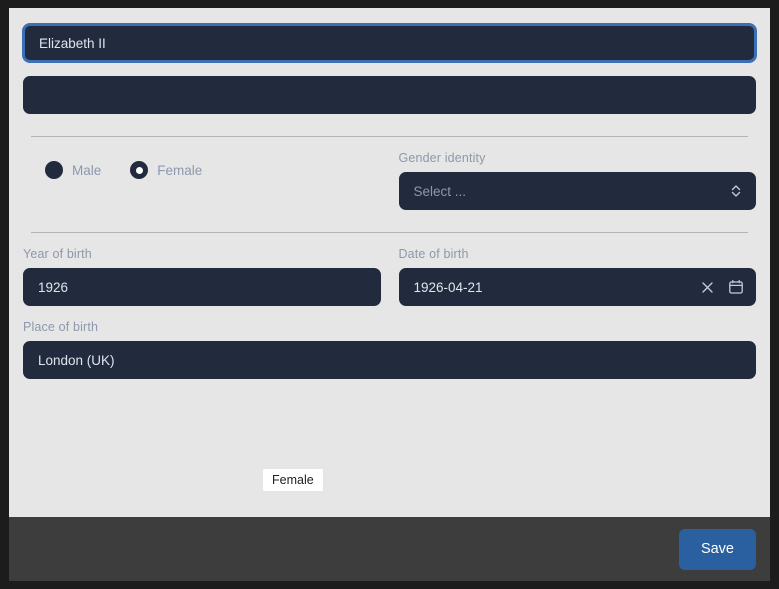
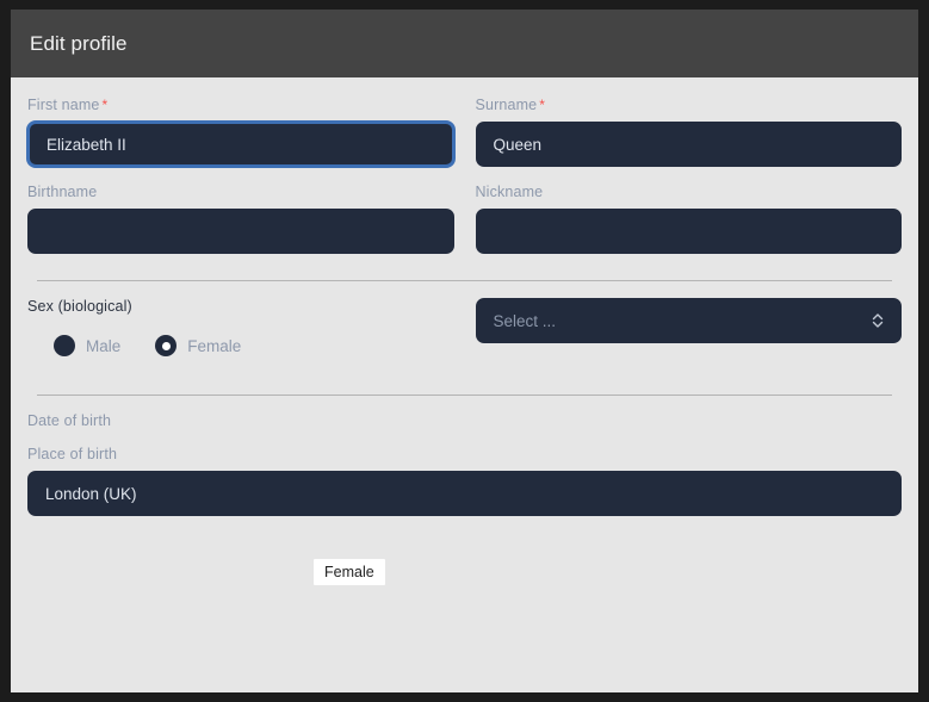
+ Edit profile
+ First name *
  Elizabeth II
+ Surname *
+ Queen
+ Birthname
+ Nickname
+ Sex (biological)
  Male
  Female
- Gender identity
  Select ...
- Year of birth
- 1926
  Date of birth
- 1926-04-21
  Place of birth
  London (UK)
  Female
- Save
